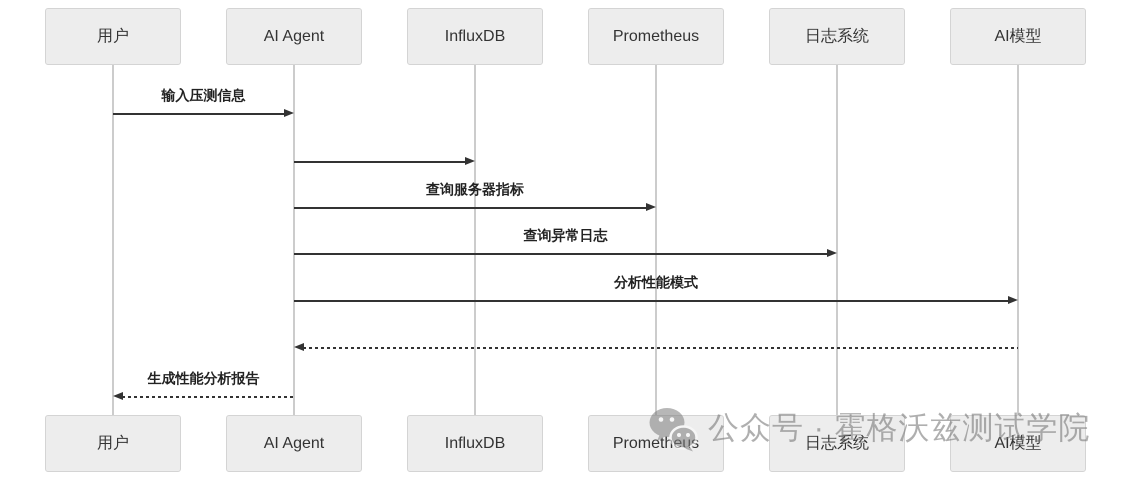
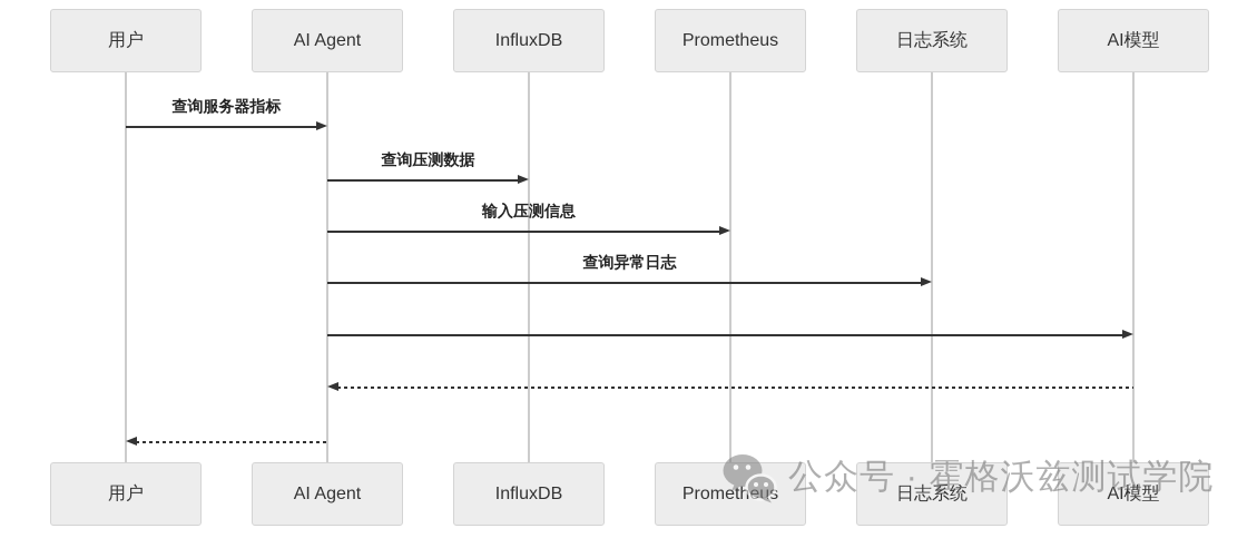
  公众号 · 霍格沃兹测试学院
  用户
  用户
  AI Agent
  AI Agent
  InfluxDB
  InfluxDB
  Prometheus
  Prometheus
  日志系统
  日志系统
  AI模型
  AI模型
- 输入压测信息
+ 查询服务器指标
+ 查询压测数据
- 查询服务器指标
+ 输入压测信息
  查询异常日志
- 分析性能模式
- 生成性能分析报告
